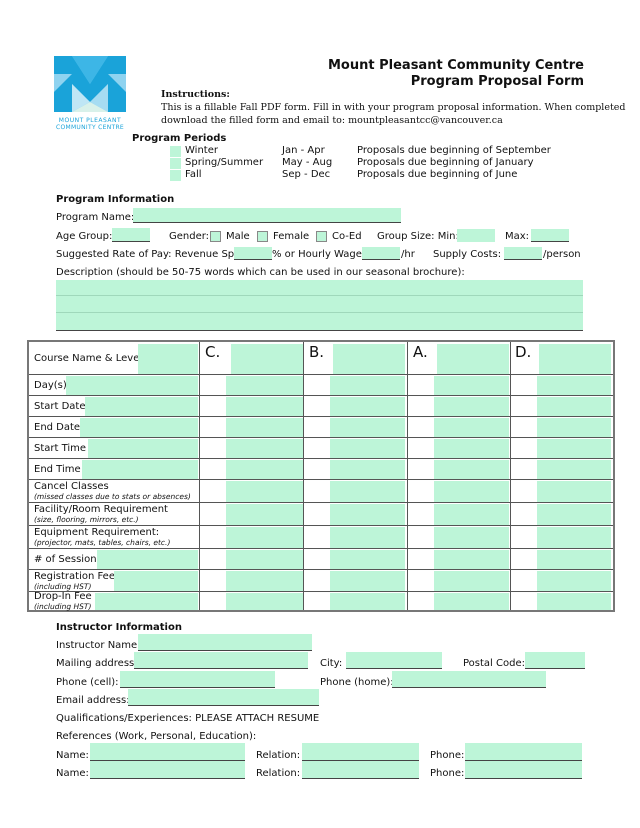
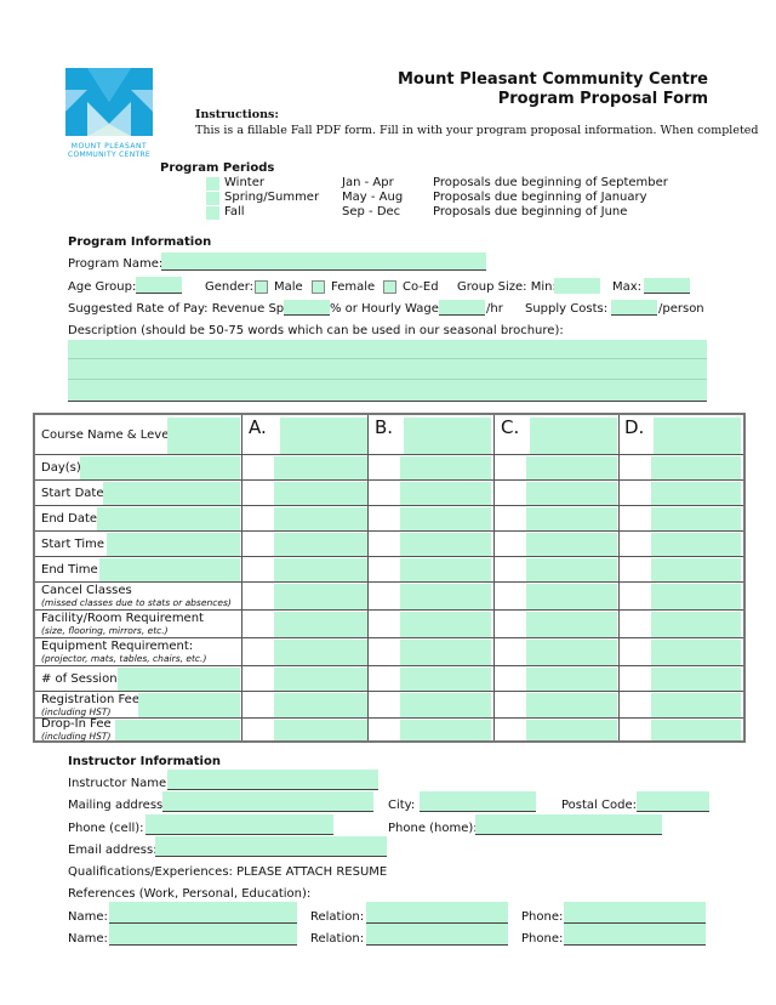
  Mount Pleasant Community Centre
  Program Proposal Form
  Instructions:
  This is a fillable Fall PDF form. Fill in with your program proposal information. When completed
- download the filled form and email to: mountpleasantcc@vancouver.ca
  Program Periods
  Winter
  Jan - Apr
  Proposals due beginning of September
  Spring/Summer
  May - Aug
  Proposals due beginning of January
  Fall
  Sep - Dec
  Proposals due beginning of June
  Program Information
  Program Name
  Age Group:
  Gender:
  Male
  Female
  Co-Ed
  Group Size: Min
  Max:
  Suggested Rate of Pay: Revenue Sp
  % or Hourly Wage
  /hr
  Supply Costs:
  /person
  Description (should be 50-75 words which can be used in our seasonal brochure):
- C.
+ A.
  B.
- A.
+ C.
  D.
  Course Name & Leve
  Day(s)
  Start Date
  End Date
  Start Time
  End Time
  Cancel Classes
  (missed classes due to stats or absences)
  Facility/Room Requirement
  (size, flooring, mirrors, etc.)
  Equipment Requirement:
  (projector, mats, tables, chairs, etc.)
  # of Session
  Registration Fee
  (including HST)
  Drop-In Fee
  (including HST)
  Instructor Information
  Instructor Name
  Mailing address
  City:
  Postal Code:
  Phone (cell):
  Phone (home)
  Email address
  Qualifications/Experiences: PLEASE ATTACH RESUME
  References (Work, Personal, Education):
  Name:
  Relation:
  Phone:
  Name:
  Relation:
  Phone:
